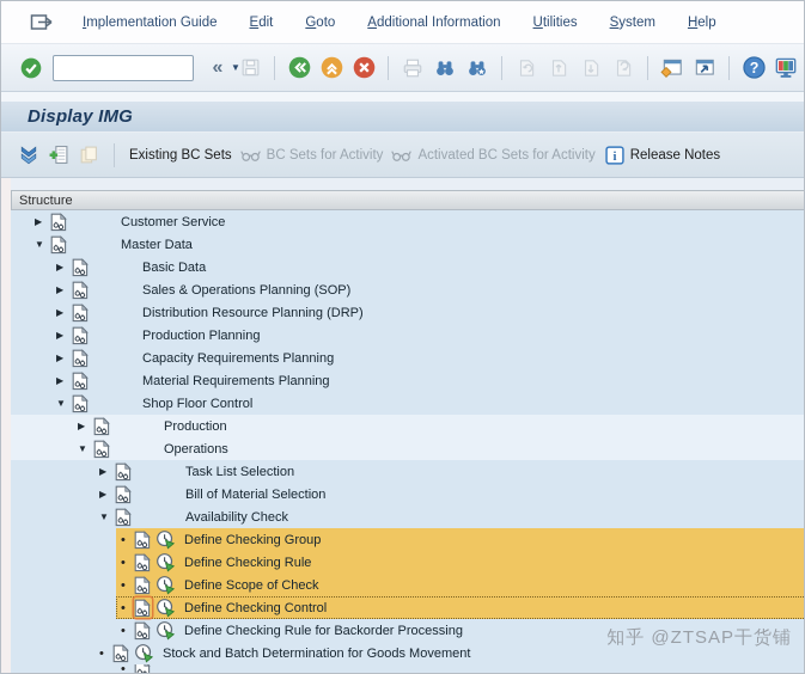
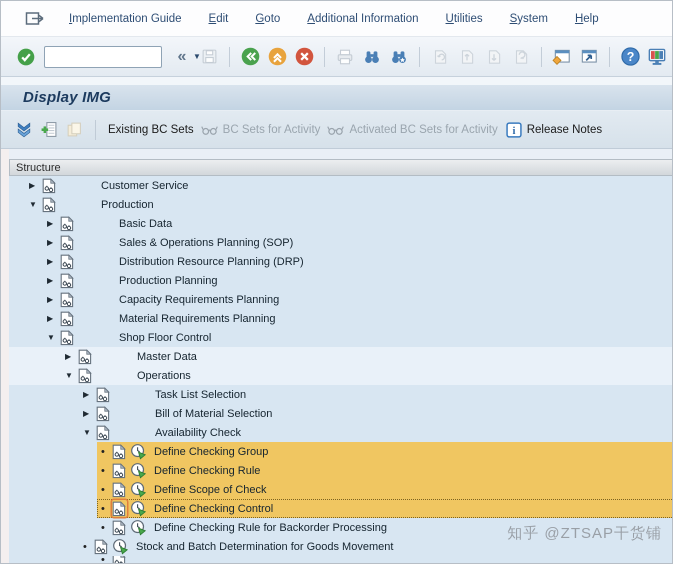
  Implementation Guide Edit Goto Additional Information Utilities System Help
  ▼
  «
  ?
  Display IMG
  Existing BC Sets
  BC Sets for Activity
  Activated BC Sets for Activity
  i
  Release Notes
  Structure
  ▶
  Customer Service
  ▼
- Master Data
+ Production
  ▶
  Basic Data
  ▶
  Sales & Operations Planning (SOP)
  ▶
  Distribution Resource Planning (DRP)
  ▶
  Production Planning
  ▶
  Capacity Requirements Planning
  ▶
  Material Requirements Planning
  ▼
  Shop Floor Control
  ▶
- Production
+ Master Data
  ▼
  Operations
  ▶
  Task List Selection
  ▶
  Bill of Material Selection
  ▼
  Availability Check
  •
  Define Checking Group
  •
  Define Checking Rule
  •
  Define Scope of Check
  •
  Define Checking Control
  •
  Define Checking Rule for Backorder Processing
  •
  Stock and Batch Determination for Goods Movement
  •
  知乎 @ZTSAP干货铺
